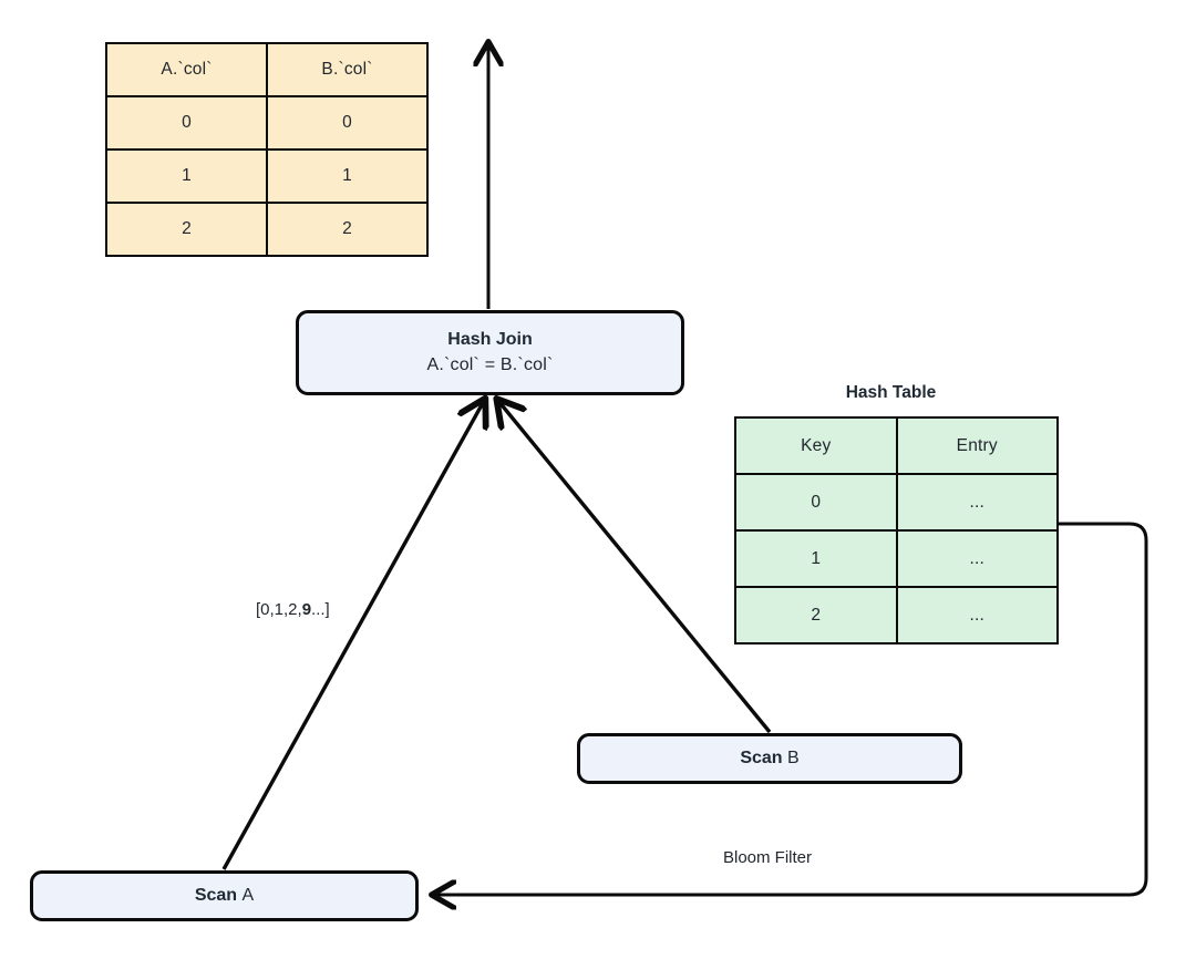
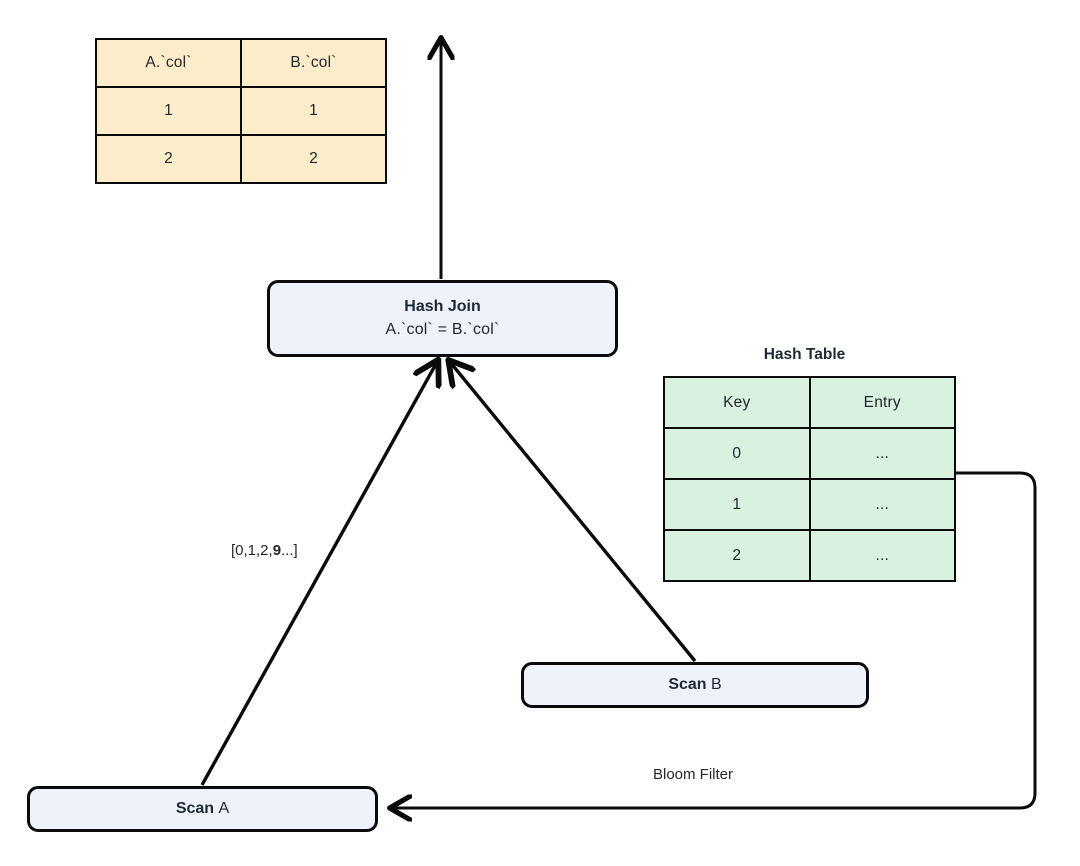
  A.`col`	B.`col`
- 0	0
  1	1
  2	2
  Hash Join
  A.`col` = B.`col`
  Hash Table
  Key	Entry
  0	...
  1	...
  2	...
  Scan B
  Scan A
  [0,1,2,9...]
  Bloom Filter
